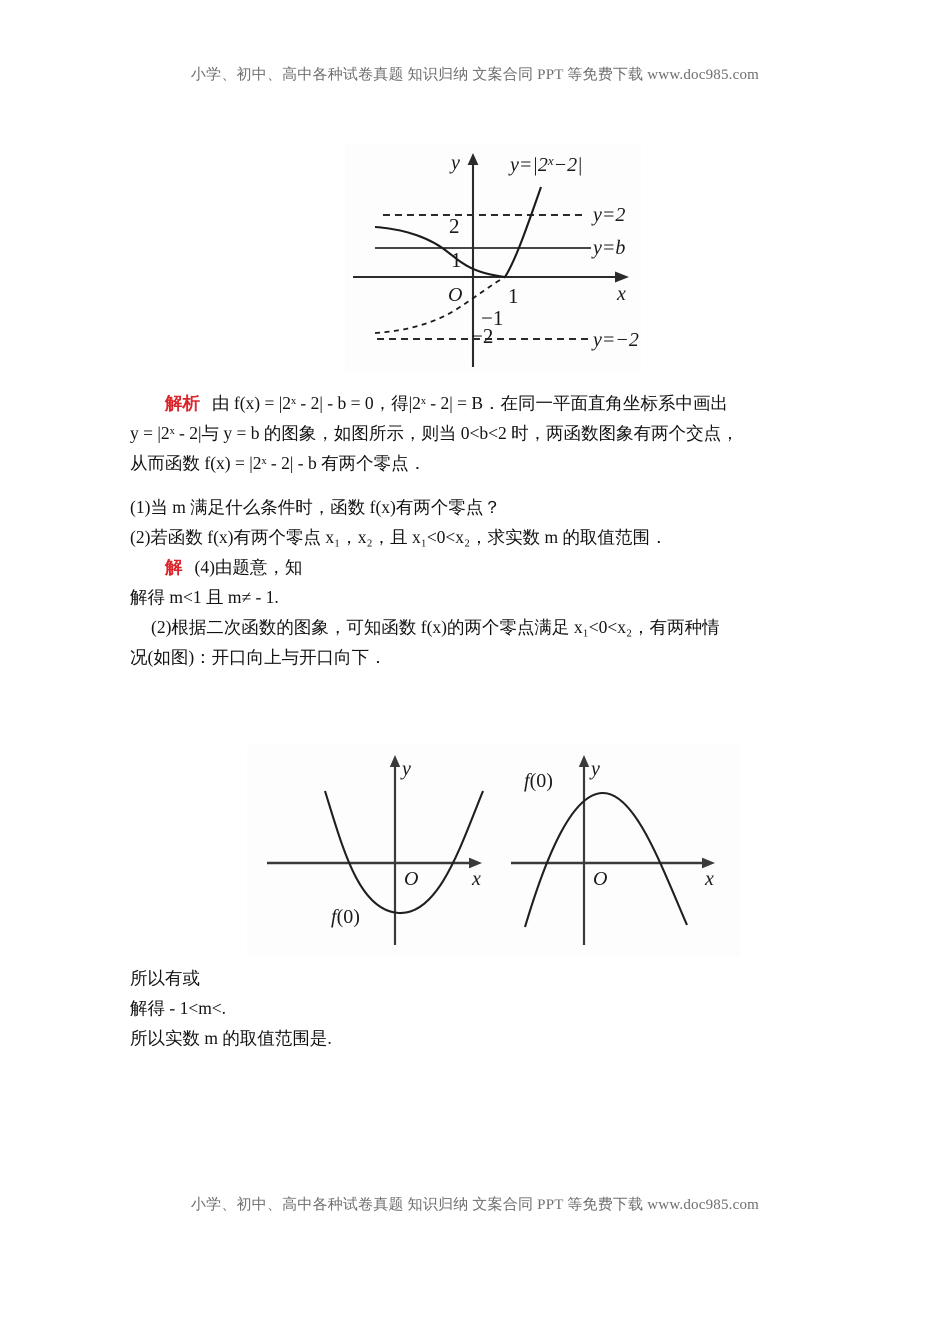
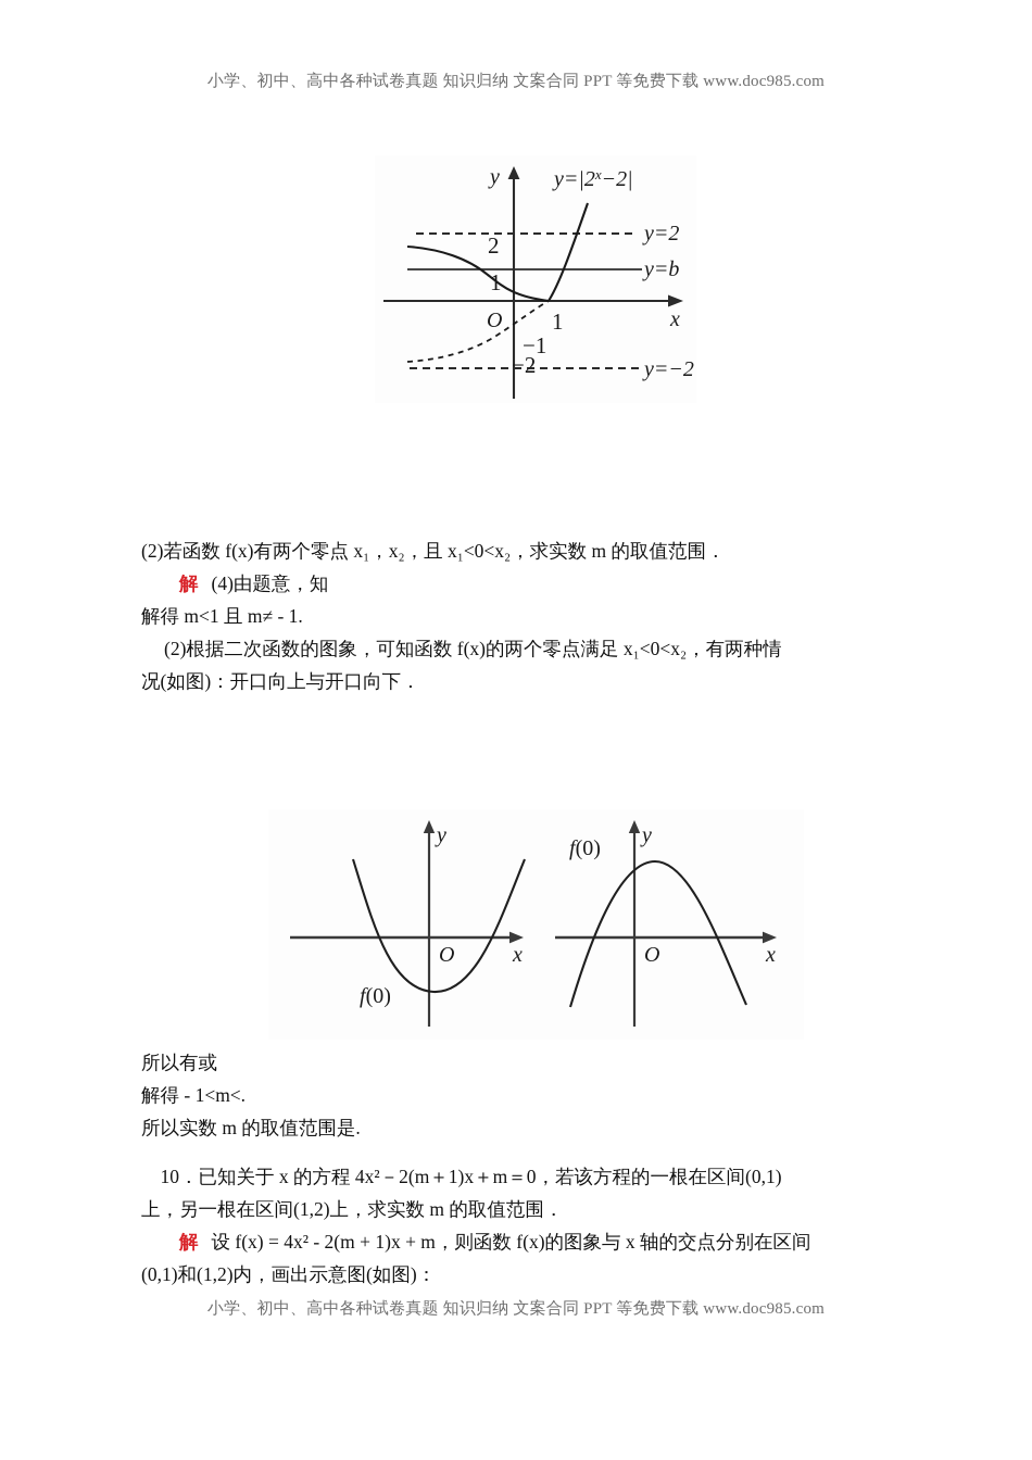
  小学、初中、高中各种试卷真题 知识归纳 文案合同 PPT 等免费下载 www.doc985.com
  y
  x
  O
  y=|2x−2|
  y=2
  y=b
  y=−2
  2
  1
  1
  −1
  −2
- 解析 由 f(x) = |2ˣ - 2| - b = 0，得|2ˣ - 2| = B．在同一平面直角坐标系中画出
- y = |2ˣ - 2|与 y = b 的图象，如图所示，则当 0<b<2 时，两函数图象有两个交点，
- 从而函数 f(x) = |2ˣ - 2| - b 有两个零点．
- (1)当 m 满足什么条件时，函数 f(x)有两个零点？
  (2)若函数 f(x)有两个零点 x₁，x₂，且 x₁<0<x₂，求实数 m 的取值范围．
  解 (4)由题意，知
  解得 m<1 且 m≠ - 1.
  (2)根据二次函数的图象，可知函数 f(x)的两个零点满足 x₁<0<x₂，有两种情
  况(如图)：开口向上与开口向下．
  y
  x
  O
  f(0)
  y
  x
  O
  f(0)
  所以有或
  解得 - 1<m<.
  所以实数 m 的取值范围是.
+ 10．已知关于 x 的方程 4x²－2(m＋1)x＋m＝0，若该方程的一根在区间(0,1)
+ 上，另一根在区间(1,2)上，求实数 m 的取值范围．
+ 解 设 f(x) = 4x² - 2(m + 1)x + m，则函数 f(x)的图象与 x 轴的交点分别在区间
+ (0,1)和(1,2)内，画出示意图(如图)：
  小学、初中、高中各种试卷真题 知识归纳 文案合同 PPT 等免费下载 www.doc985.com
